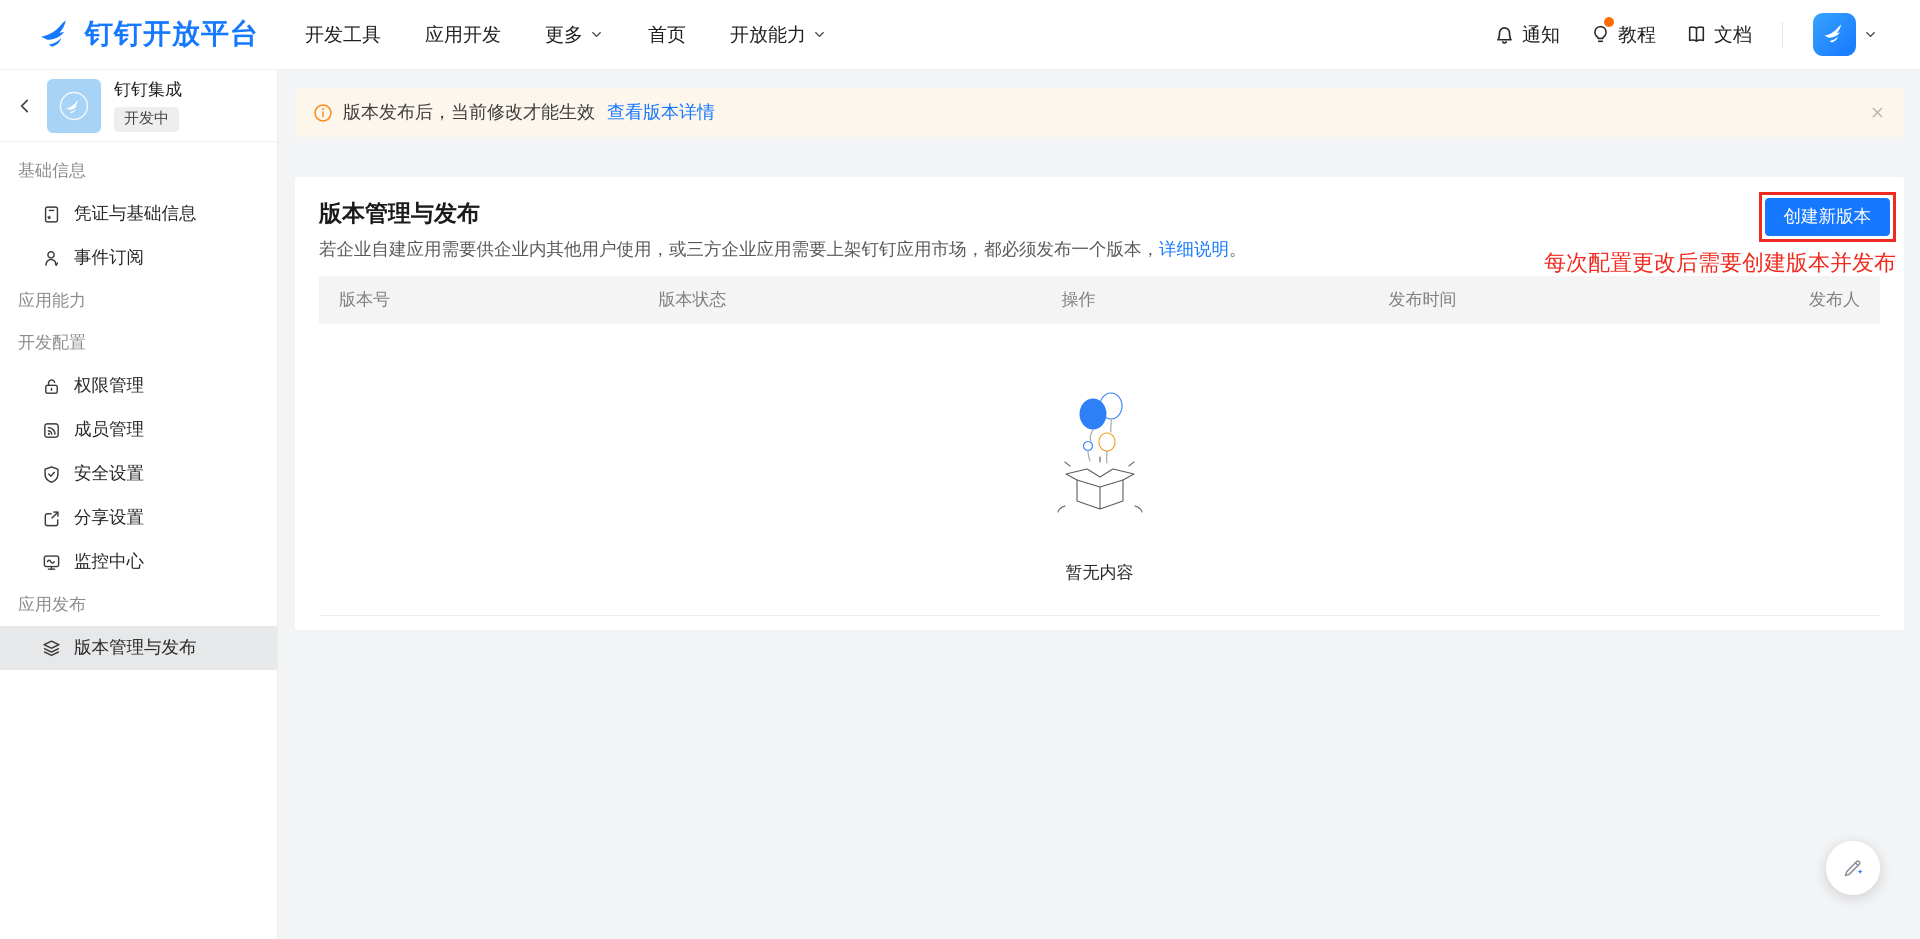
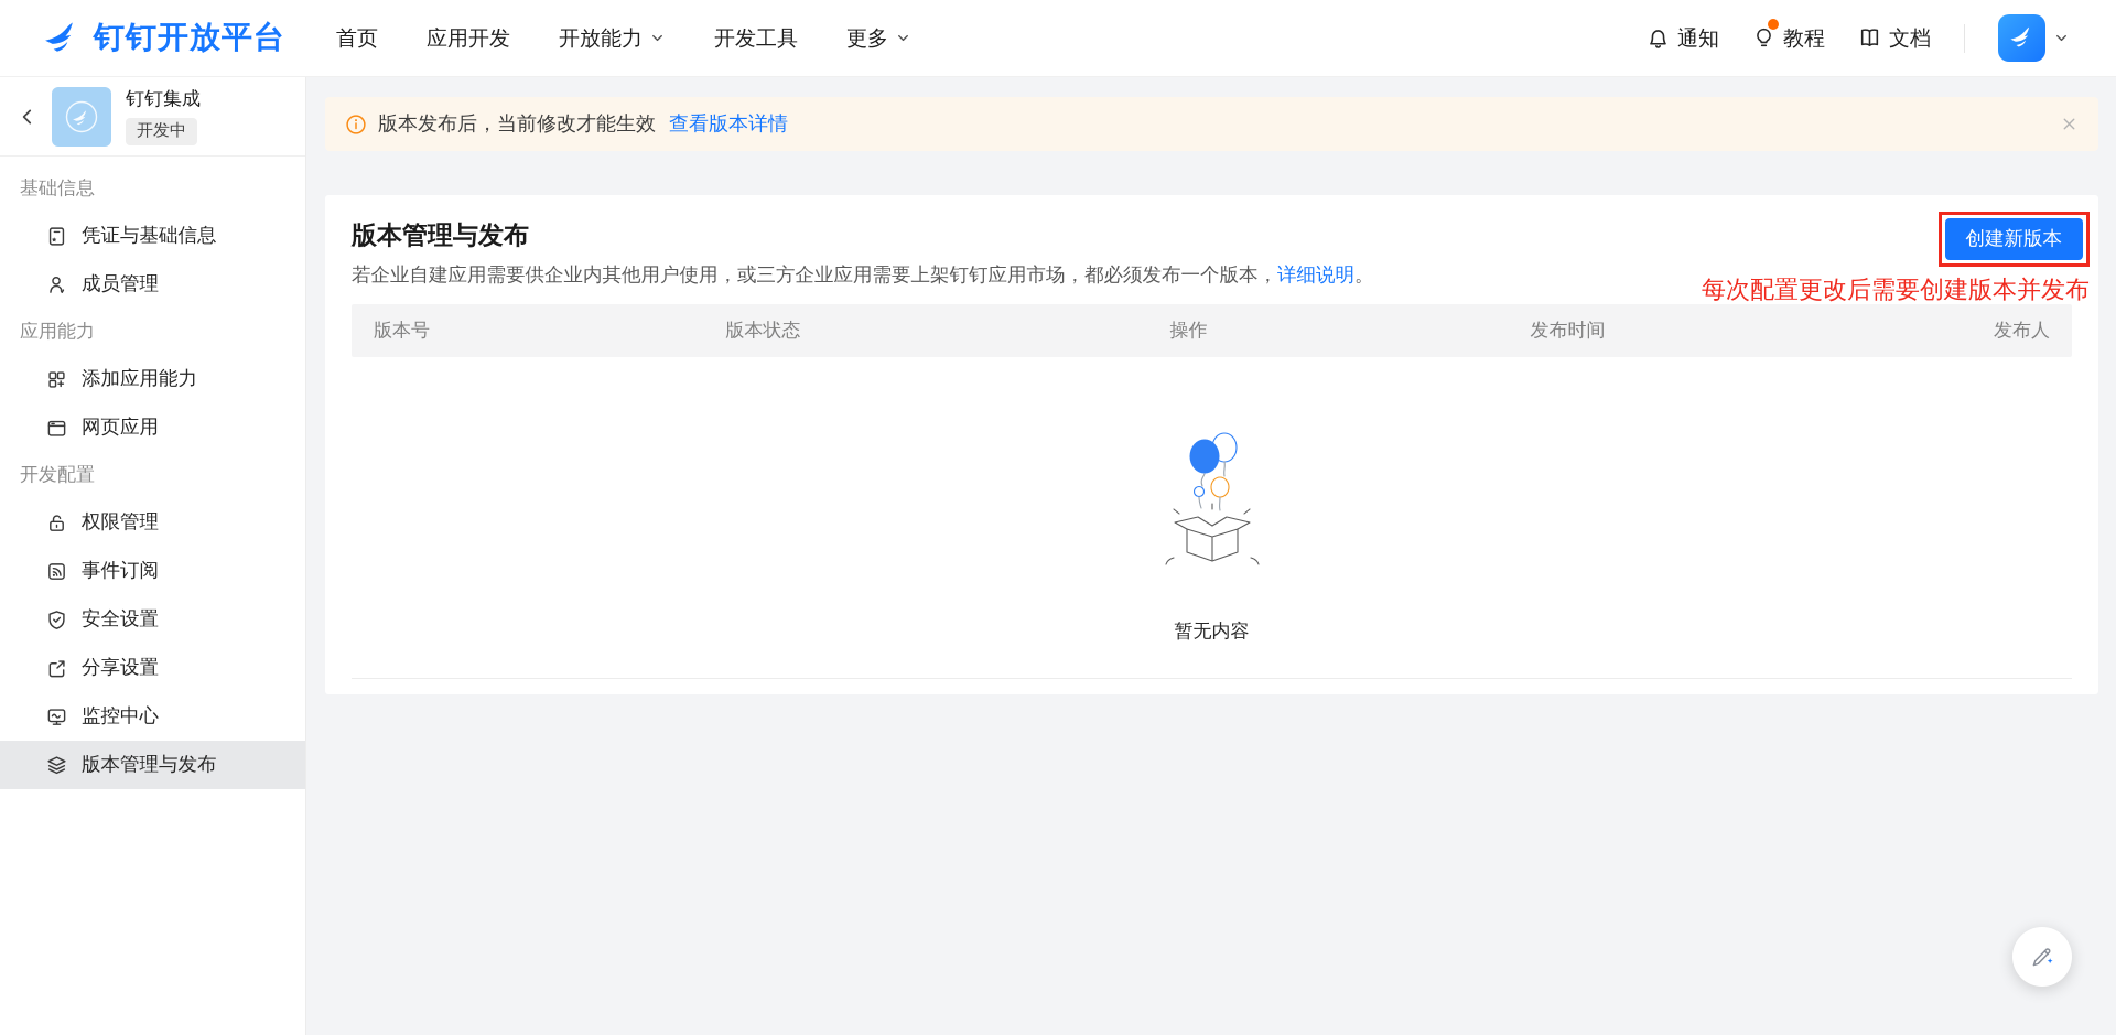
  钉钉开放平台
- 开发工具
+ 首页
  应用开发
- 更多
+ 开放能力
- 首页
+ 开发工具
- 开放能力
+ 更多
  通知
  教程
  文档
  钉钉集成
  开发中
  基础信息
  凭证与基础信息
- 事件订阅
+ 成员管理
  应用能力
+ 添加应用能力
+ 网页应用
  开发配置
  权限管理
- 成员管理
+ 事件订阅
  安全设置
  分享设置
  监控中心
- 应用发布
  版本管理与发布
  版本发布后，当前修改才能生效
  查看版本详情
  版本管理与发布
  若企业自建应用需要供企业内其他用户使用，或三方企业应用需要上架钉钉应用市场，都必须发布一个版本，详细说明。
  创建新版本
  每次配置更改后需要创建版本并发布
  版本号
  版本状态
  操作
  发布时间
  发布人
  暂无内容
